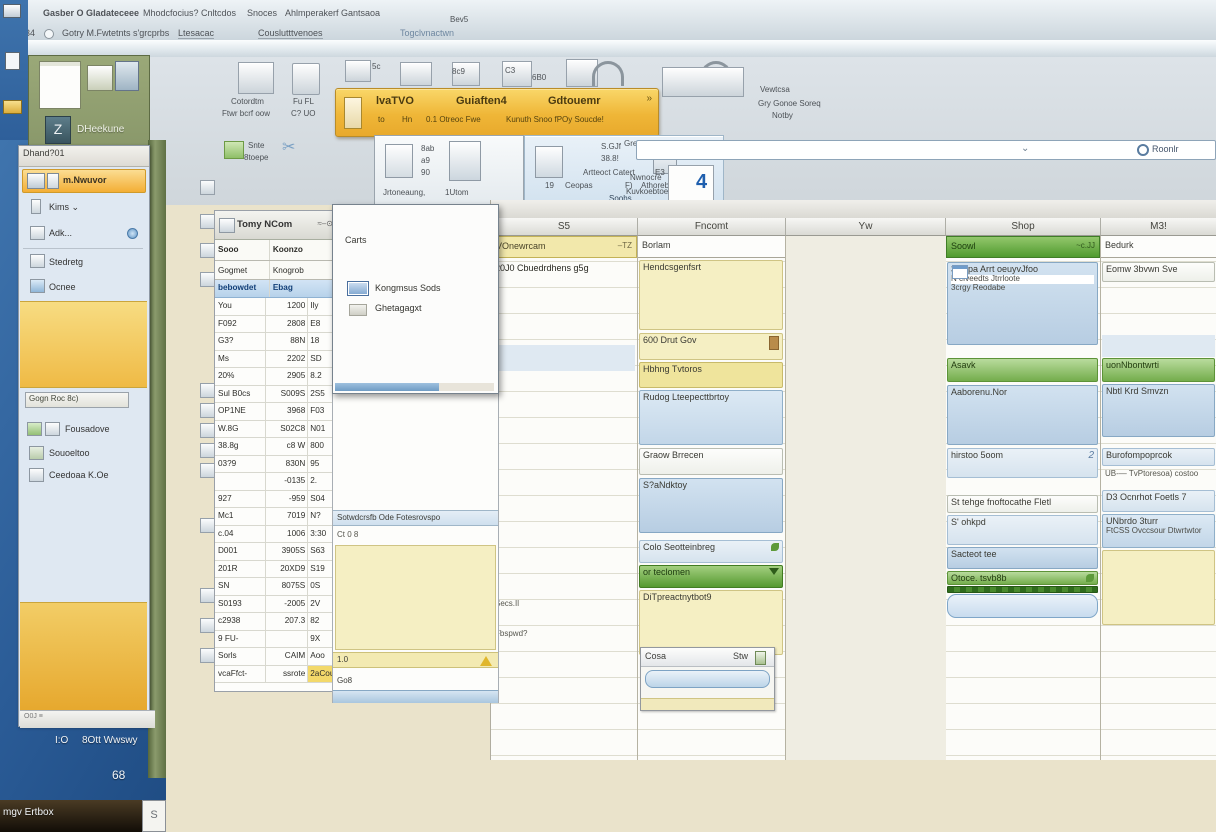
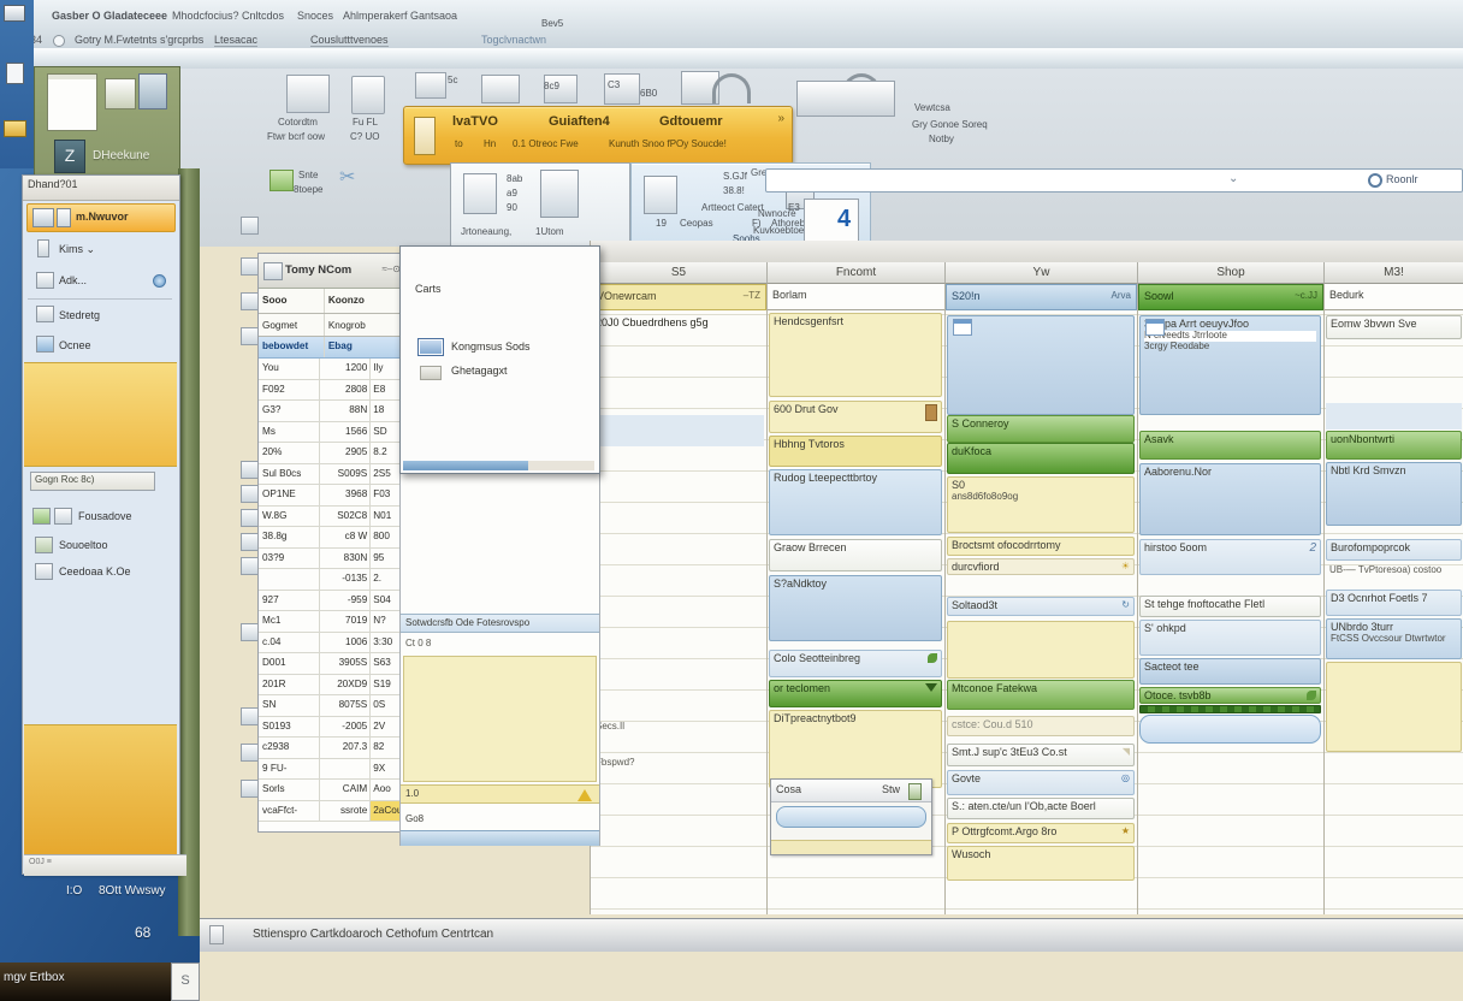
  Gasber O Gladateceee
  Mhodcfocius? Cnltcdos
  Snoces
  Ahlmperakerf Gantsaoa
  Gotry M.Fwtetnts s'grcprbs
  Ltesacac
  Couslutttvenoes
  Togclvnactwn
  Cotordtm
  Ftwr bcrf oow
  Fu FL
  C? UO
  5c
  8c9
  C3
  6B0
  Bev5
  Vewtcsa
  Gry Gonoe Soreq
  Notby
  lvaTVO
  Guiaften4
  Gdtouemr
  to
  Hn
  0.1 Otreoc Fwe
  Kunuth Snoo fPOy Soucde!
  »
  Snte
  8toepe
  ✂
  8ab
  a9
  90
  Jrtoneaung,
  1Utom
  S.GJf
  38.8!
  Artteoct Catert
  E3
  19
  Ceopas
  F)
  Athoreb
  Soohs
  4
  Nwnocre
  Kuvkoebtoe
  ⌄
  Roonlr
  Z
  DHeekune
  Dhand?01
  m.Nwuvor
  Kims ⌄
  Adk...
  Stedretg
  Ocnee
  Gogn Roc 8c)
  Fousadove
  Souoeltoo
  Ceedoaa K.Oe
  I:O
  8Ott Wwswy
  68
  mgv Ertbox
  S
  Tomy NCom
  ≈–⊙
  Sooo
  Koonzo
  Gogmet
  Knogrob
  bebowdet
  Ebag
  You
  1200
  Ily
  F092
  2808
  E8
  G3?
  88N
  18
  Ms
- 2202
+ 1566
  SD
  20%
  2905
  8.2
  Sul B0cs
  S009S
  2S5
  OP1NE
  3968
  F03
  W.8G
  S02C8
  N01
  38.8g
  c8 W
  800
  03?9
  830N
  95
  -0135
  2.
  927
  -959
  S04
  Mc1
  7019
  N?
  c.04
  1006
  3:30
  D001
  3905S
  S63
  201R
  20XD9
  S19
  SN
  8075S
  0S
  S0193
  -2005
  2V
  c2938
  207.3
  82
  9 FU-
  9X
  Sorls
  CAIM
  Aoo
  vcaFfct-
  ssrote
  2aCo
  S5
  Fncomt
  Yw
  Shop
  M3!
  VOnewrcam
  –TZ
  0J0 Cbuedrdhens g5g
  ecs.Il
  bspwd?
  Borlam
  Hendcsgenfsrt
  600 Drut Gov
  Hbhng Tvtoros
  Rudog Lteepecttbrtoy
  Graow Brrecen
  S?aNdktoy
  Colo Seotteinbreg
  or teclomen
  DiTpreactnytbot9
+ S20!n
+ Arva
+ S Conneroy
+ duKfoca
+ S0
+ ans8d6fo8o9og
+ Broctsmt ofocodrrtomy
+ durcvfiord
+ ☀
+ Soltaod3t
+ ↻
+ Mtconoe Fatekwa
+ cstce: Cou.d 510
+ Smt.J sup'c 3tEu3 Co.st
+ ◥
+ Govte
+ ◎
+ S.: aten.cte/un I'Ob,acte Boerl
+ P Ottrgfcomt.Argo 8ro
+ ★
+ Wusoch
  Soowl
  ~c.JJ
  pa Arrt oeuyvJfoo
  eedts Jtrrloote
  3crgy Reodabe
  Asavk
  Aaborenu.Nor
  hirstoo 5oom
  2
  St tehge fnoftocathe Fletl
  S' ohkpd
  Sacteot tee
  Otoce. tsvb8b
  Bedurk
  Eomw 3bvwn Sve
  uonNbontwrti
  Nbtl Krd Smvzn
  Burofompoprcok
  UB-— TvPtoresoa) costoo
  D3 Ocnrhot Foetls 7
  UNbrdo 3turr
  FtCSS Ovccsour Dtwrtwtor
  Cosa
  Stw
  Sotwdcrsfb Ode Fotesrovspo
  Ct 0 8
  1.0
  Go8
  Carts
  Kongmsus Sods
  Ghetagagxt
+ Sttienspro Cartkdoaroch Cethofum Centrtcan
